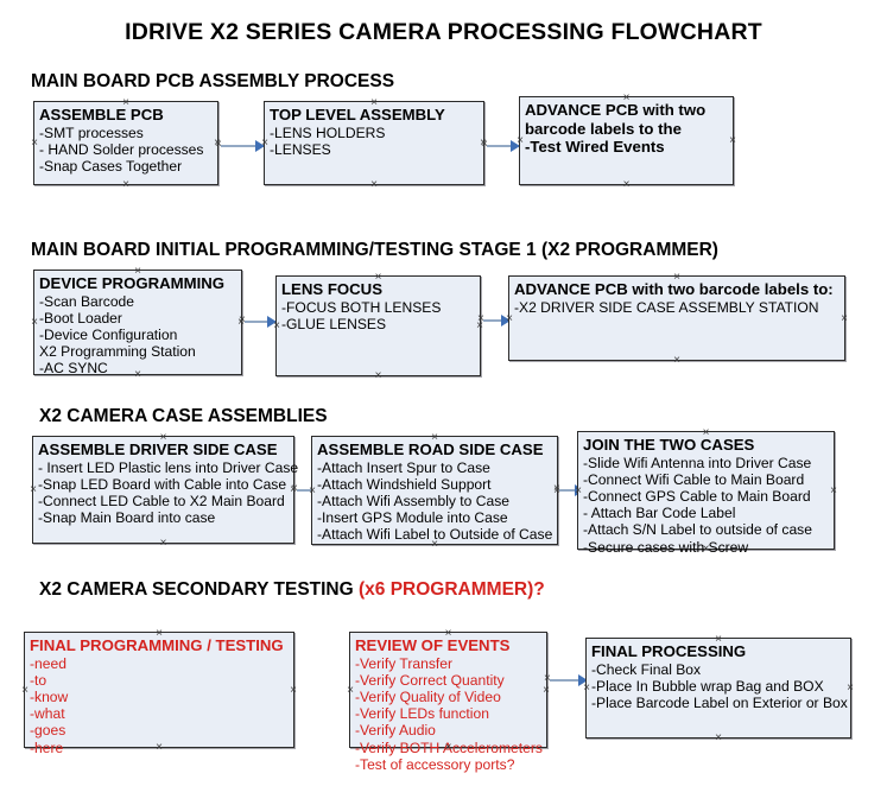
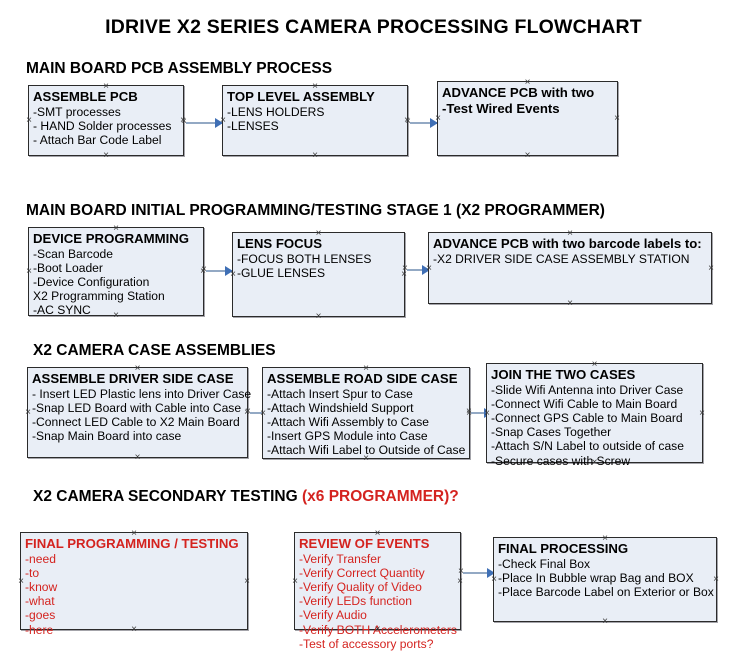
  IDRIVE X2 SERIES CAMERA PROCESSING FLOWCHART
  MAIN BOARD PCB ASSEMBLY PROCESS
  ASSEMBLE PCB
  -SMT processes
  - HAND Solder processes
- -Snap Cases Together
+ - Attach Bar Code Label
  ×
  ×
  ×
  ×
  TOP LEVEL ASSEMBLY
  -LENS HOLDERS
  -LENSES
  ×
  ×
  ×
  ×
  ADVANCE PCB with two
- barcode labels to the
  -Test Wired Events
  ×
  ×
  ×
  ×
  MAIN BOARD INITIAL PROGRAMMING/TESTING STAGE 1 (X2 PROGRAMMER)
  DEVICE PROGRAMMING
  -Scan Barcode
  -Boot Loader
  -Device Configuration
  X2 Programming Station
  -AC SYNC
  ×
  ×
  ×
  ×
  LENS FOCUS
  -FOCUS BOTH LENSES
  -GLUE LENSES
  ×
  ×
  ×
  ×
  ×
  ADVANCE PCB with two barcode labels to:
  -X2 DRIVER SIDE CASE ASSEMBLY STATION
  ×
  ×
  ×
  ×
  X2 CAMERA CASE ASSEMBLIES
  ASSEMBLE DRIVER SIDE CASE
  - Insert LED Plastic lens into Driver Case
  -Snap LED Board with Cable into Case
  -Connect LED Cable to X2 Main Board
  -Snap Main Board into case
  ×
  ×
  ×
  ×
  ASSEMBLE ROAD SIDE CASE
  -Attach Insert Spur to Case
  -Attach Windshield Support
  -Attach Wifi Assembly to Case
  -Insert GPS Module into Case
  -Attach Wifi Label to Outside of Case
  ×
  ×
  ×
  ×
  JOIN THE TWO CASES
  -Slide Wifi Antenna into Driver Case
  -Connect Wifi Cable to Main Board
  -Connect GPS Cable to Main Board
- - Attach Bar Code Label
+ -Snap Cases Together
  -Attach S/N Label to outside of case
  -Secure cases with Screw
  ×
  ×
  ×
  ×
  X2 CAMERA SECONDARY TESTING (x6 PROGRAMMER)?
  FINAL PROGRAMMING / TESTING
  -need
  -to
  -know
  -what
  -goes
  -here
  ×
  ×
  ×
  ×
  REVIEW OF EVENTS
  -Verify Transfer
  -Verify Correct Quantity
  -Verify Quality of Video
  -Verify LEDs function
  -Verify Audio
  -Verify BOTH Accelerometers
  -Test of accessory ports?
  ×
  ×
  ×
  ×
  ×
  FINAL PROCESSING
  -Check Final Box
  -Place In Bubble wrap Bag and BOX
  -Place Barcode Label on Exterior or Box
  ×
  ×
  ×
  ×
